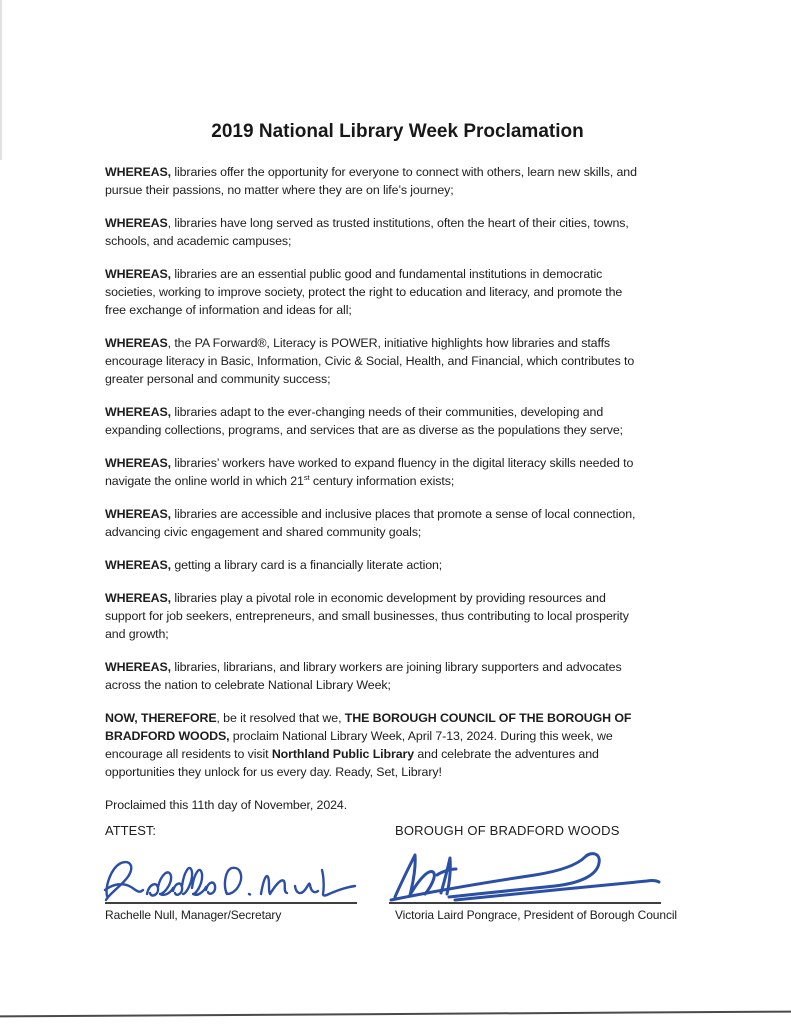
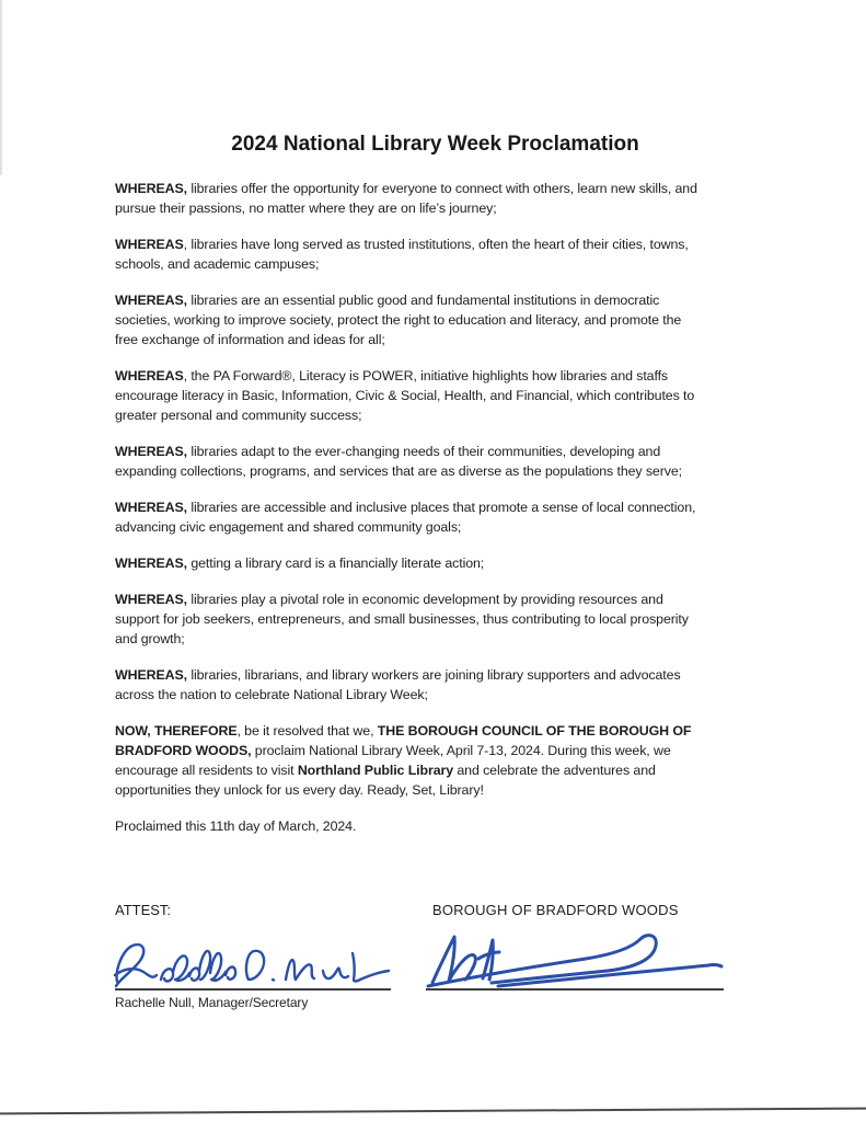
- 2019 National Library Week Proclamation
+ 2024 National Library Week Proclamation
  WHEREAS, libraries offer the opportunity for everyone to connect with others, learn new skills, and
  pursue their passions, no matter where they are on life’s journey;
  WHEREAS, libraries have long served as trusted institutions, often the heart of their cities, towns,
  schools, and academic campuses;
  WHEREAS, libraries are an essential public good and fundamental institutions in democratic
  societies, working to improve society, protect the right to education and literacy, and promote the
  free exchange of information and ideas for all;
  WHEREAS, the PA Forward®, Literacy is POWER, initiative highlights how libraries and staffs
  encourage literacy in Basic, Information, Civic & Social, Health, and Financial, which contributes to
  greater personal and community success;
  WHEREAS, libraries adapt to the ever-changing needs of their communities, developing and
  expanding collections, programs, and services that are as diverse as the populations they serve;
- WHEREAS, libraries’ workers have worked to expand fluency in the digital literacy skills needed to
- navigate the online world in which 21st century information exists;
  WHEREAS, libraries are accessible and inclusive places that promote a sense of local connection,
  advancing civic engagement and shared community goals;
  WHEREAS, getting a library card is a financially literate action;
  WHEREAS, libraries play a pivotal role in economic development by providing resources and
  support for job seekers, entrepreneurs, and small businesses, thus contributing to local prosperity
  and growth;
  WHEREAS, libraries, librarians, and library workers are joining library supporters and advocates
  across the nation to celebrate National Library Week;
  NOW, THEREFORE, be it resolved that we, THE BOROUGH COUNCIL OF THE BOROUGH OF
  BRADFORD WOODS, proclaim National Library Week, April 7-13, 2024. During this week, we
  encourage all residents to visit Northland Public Library and celebrate the adventures and
  opportunities they unlock for us every day. Ready, Set, Library!
- Proclaimed this 11th day of November, 2024.
+ Proclaimed this 11th day of March, 2024.
  ATTEST:
  BOROUGH OF BRADFORD WOODS
  Rachelle Null, Manager/Secretary
- Victoria Laird Pongrace, President of Borough Council
